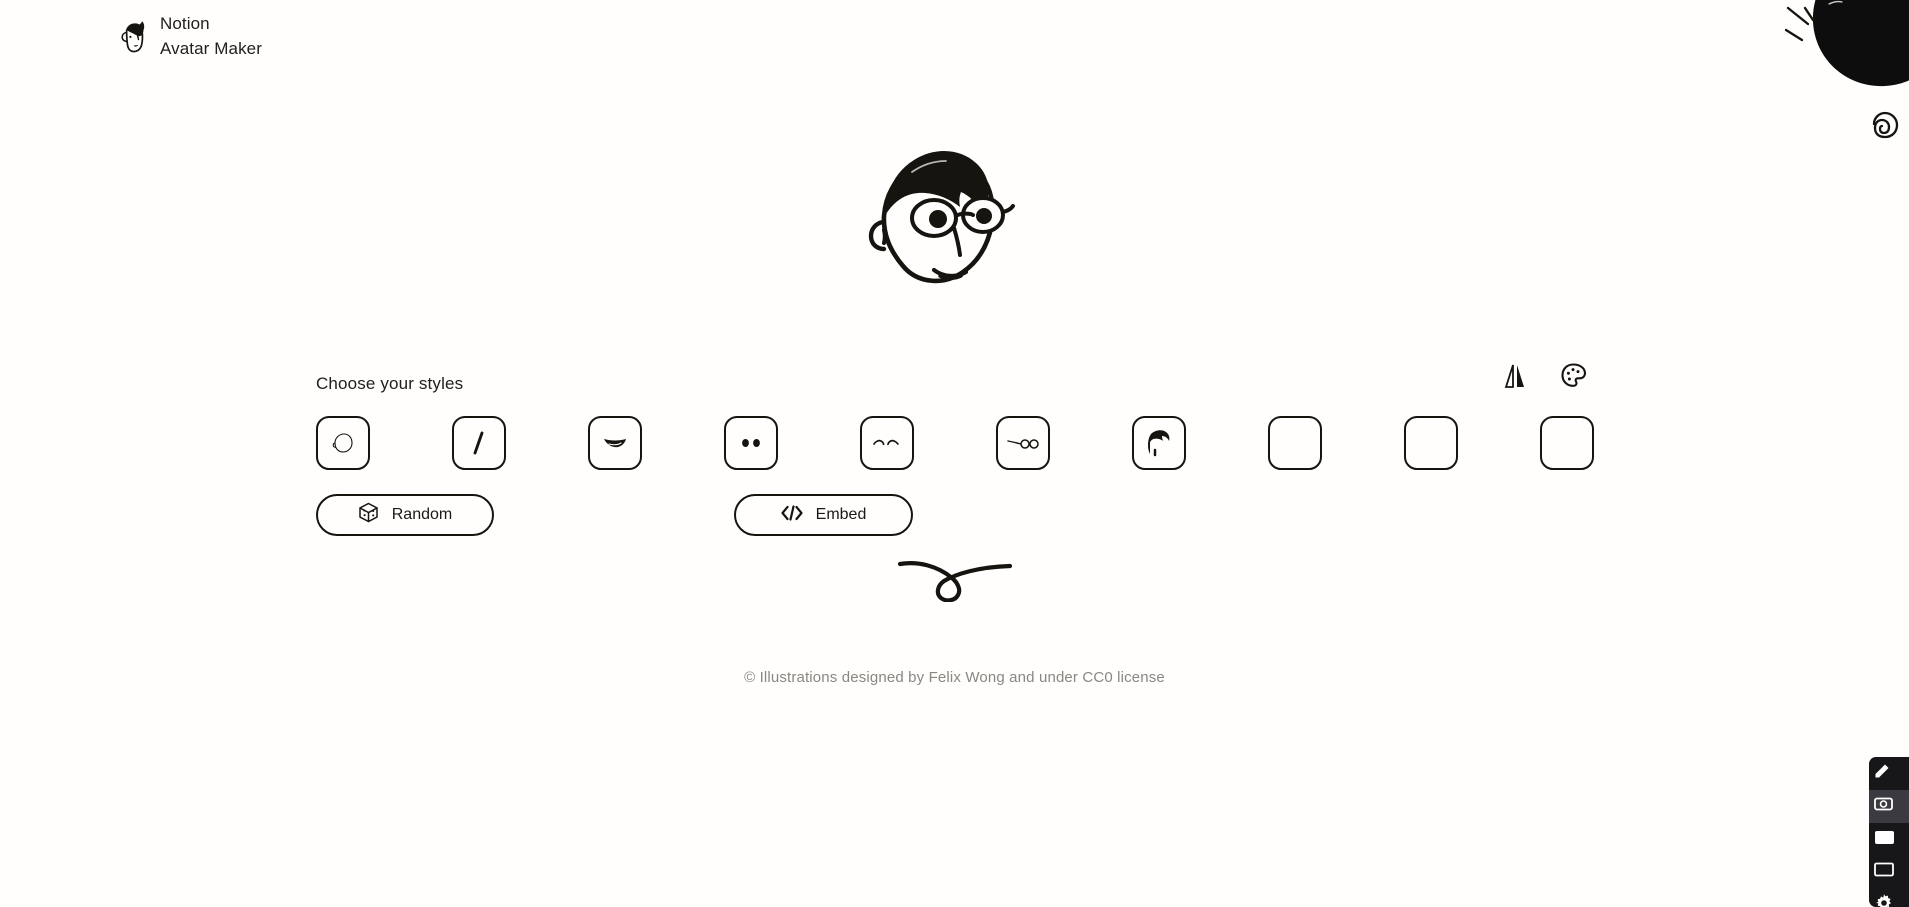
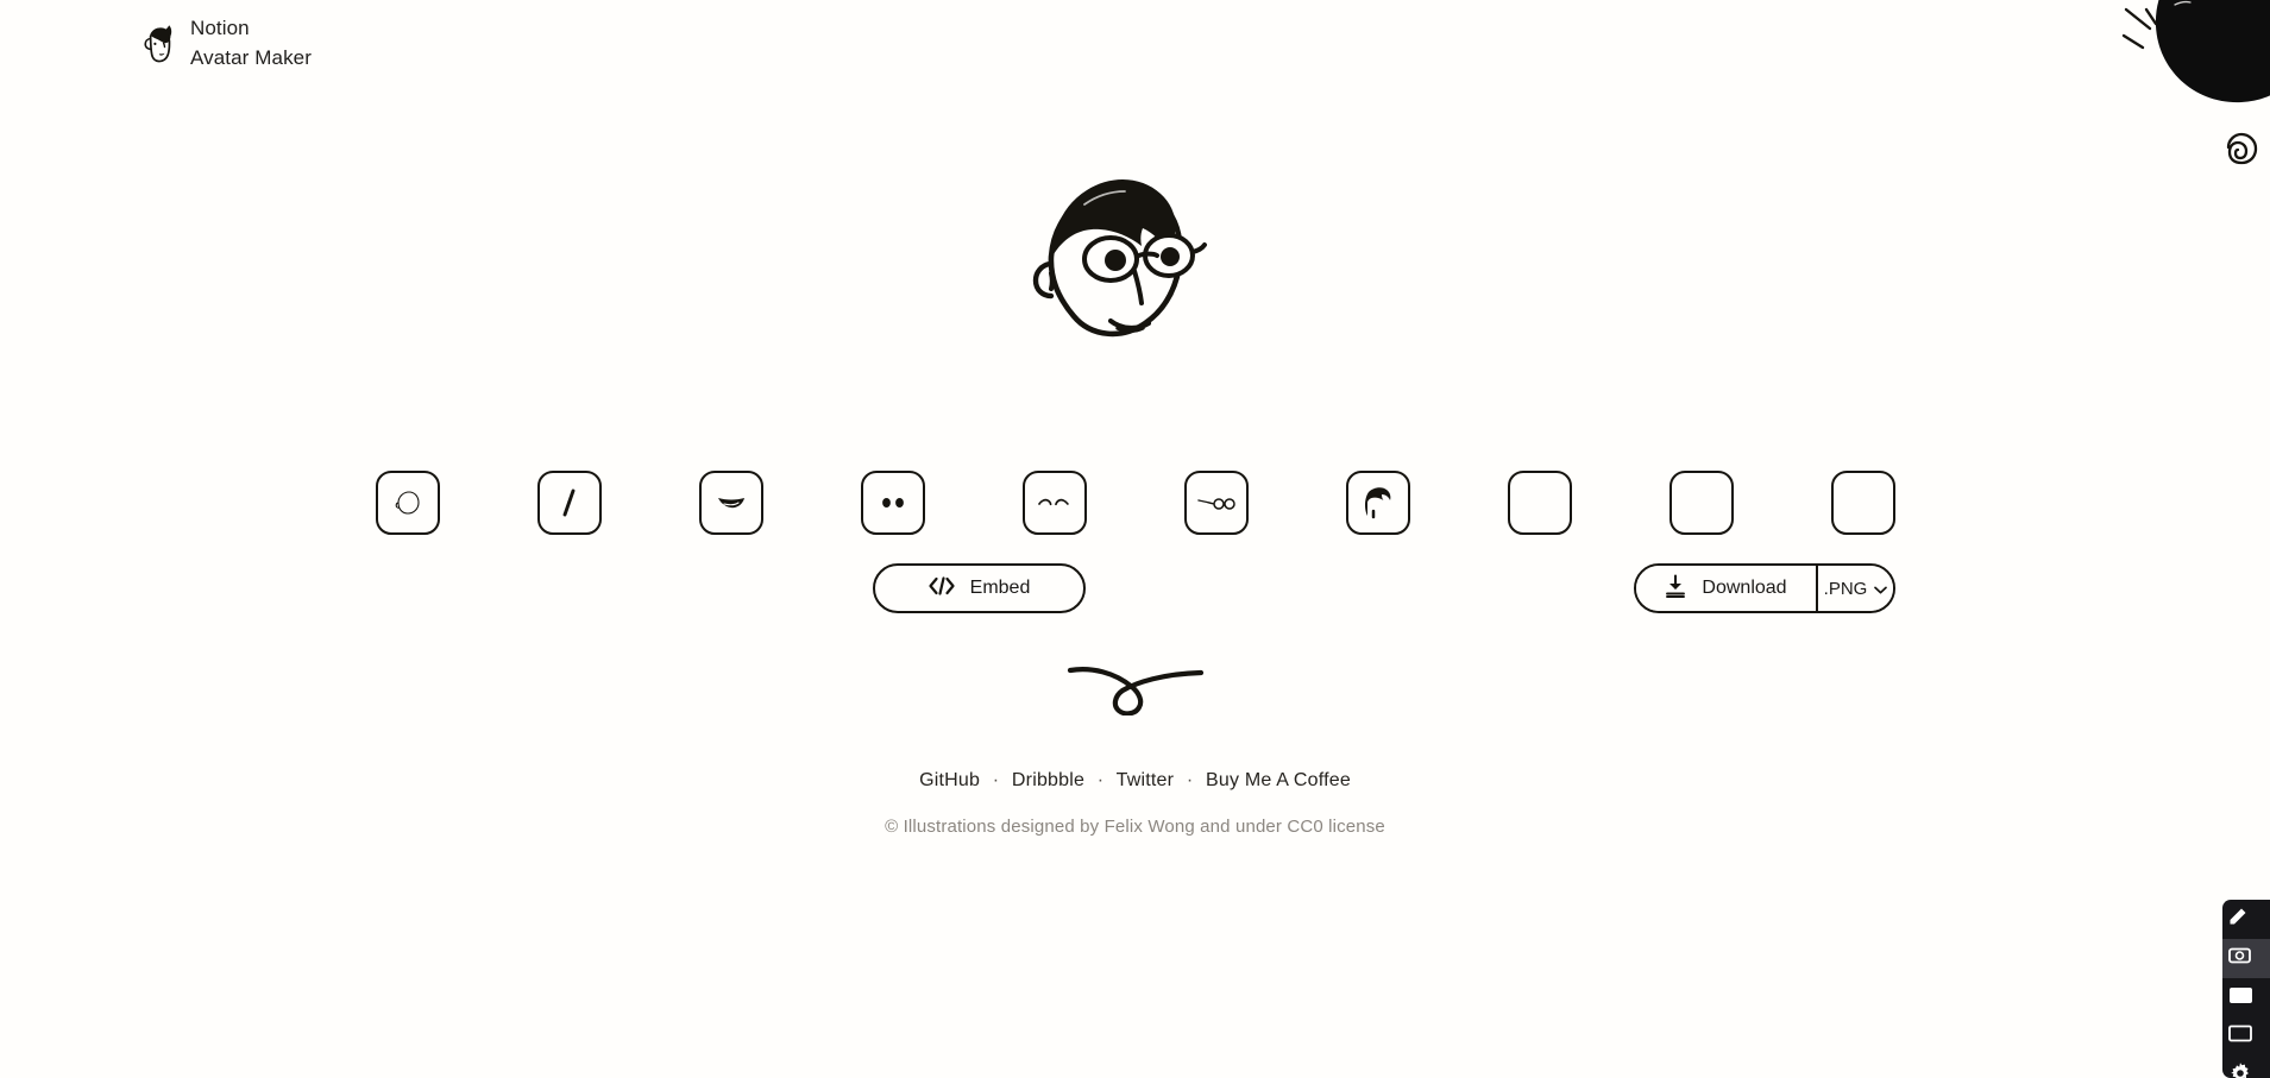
  Notion
  Avatar Maker
- Choose your styles
- Random
  Embed
+ Download
+ .PNG
+ GitHub · Dribbble · Twitter · Buy Me A Coffee
  © Illustrations designed by Felix Wong and under CC0 license
